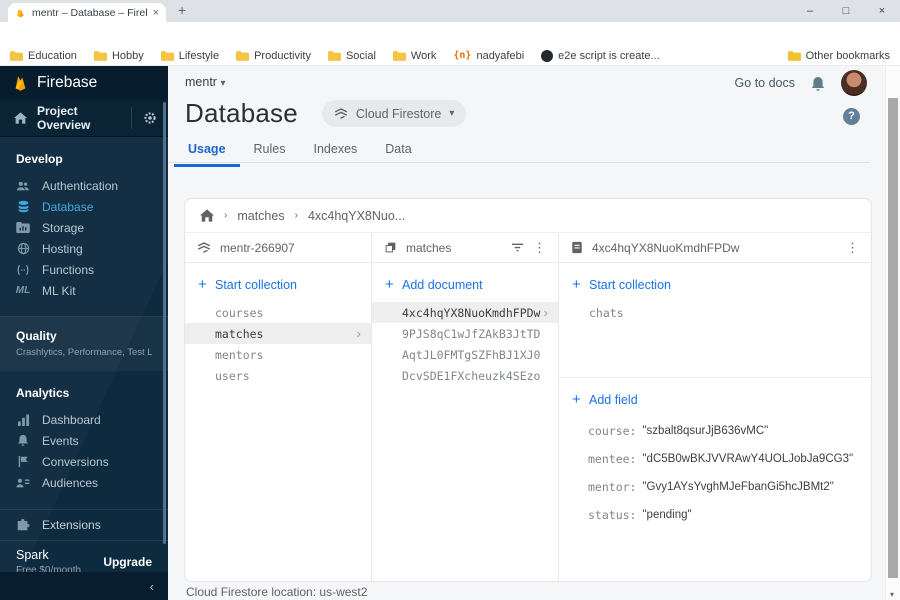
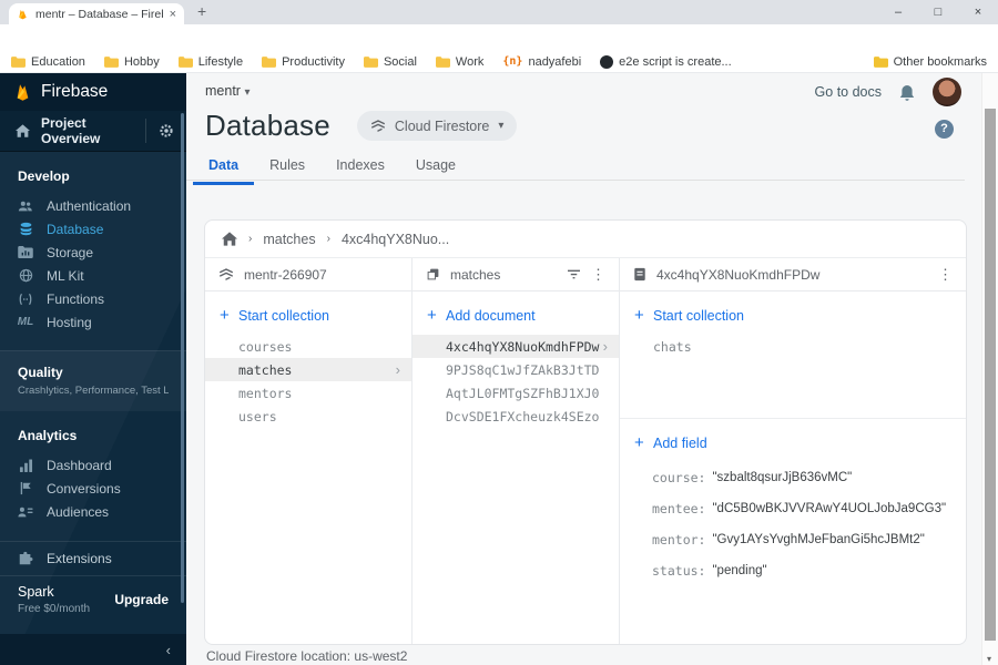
  mentr – Database – Fire
  ×
  +
  –
  □
  ×
  Education
  Hobby
  Lifestyle
  Productivity
  Social
  Work
  {n}
  nadyafebi
  e2e script is create...
  Other bookmarks
  Firebase
  Project Overview
  Develop
  Authentication
  Database
  Storage
- Hosting
+ ML Kit
  Functions
  ML
- ML Kit
+ Hosting
  Quality
  Crashlytics, Performance, Test L
  Analytics
  Dashboard
- Events
  Conversions
  Audiences
  Extensions
  Spark
  Free $0/month
  Upgrade
  ‹
  mentr ▾
  Go to docs
  Database
  Cloud Firestore
  ▾
  ?
- Usage
+ Data
  Rules
  Indexes
- Data
+ Usage
  ›
  matches
  ›
  4xc4hqYX8Nuo...
  mentr-266907
  +
  Start collection
  courses
  matches
  ›
  mentors
  users
  matches
  ⋮
  +
  Add document
  4xc4hqYX8NuoKmdhFPDw
  ›
  9PJS8qC1wJfZAkB3JtTD
  AqtJL0FMTgSZFhBJ1XJ0
  DcvSDE1FXcheuzk4SEzo
  4xc4hqYX8NuoKmdhFPDw
  ⋮
  +
  Start collection
  chats
  +
  Add field
  course:
  "szbalt8qsurJjB636vMC"
  mentee:
  "dC5B0wBKJVVRAwY4UOLJobJa9CG3"
  mentor:
  "Gvy1AYsYvghMJeFbanGi5hcJBMt2"
  status:
  "pending"
  Cloud Firestore location: us-west2
  ▾
